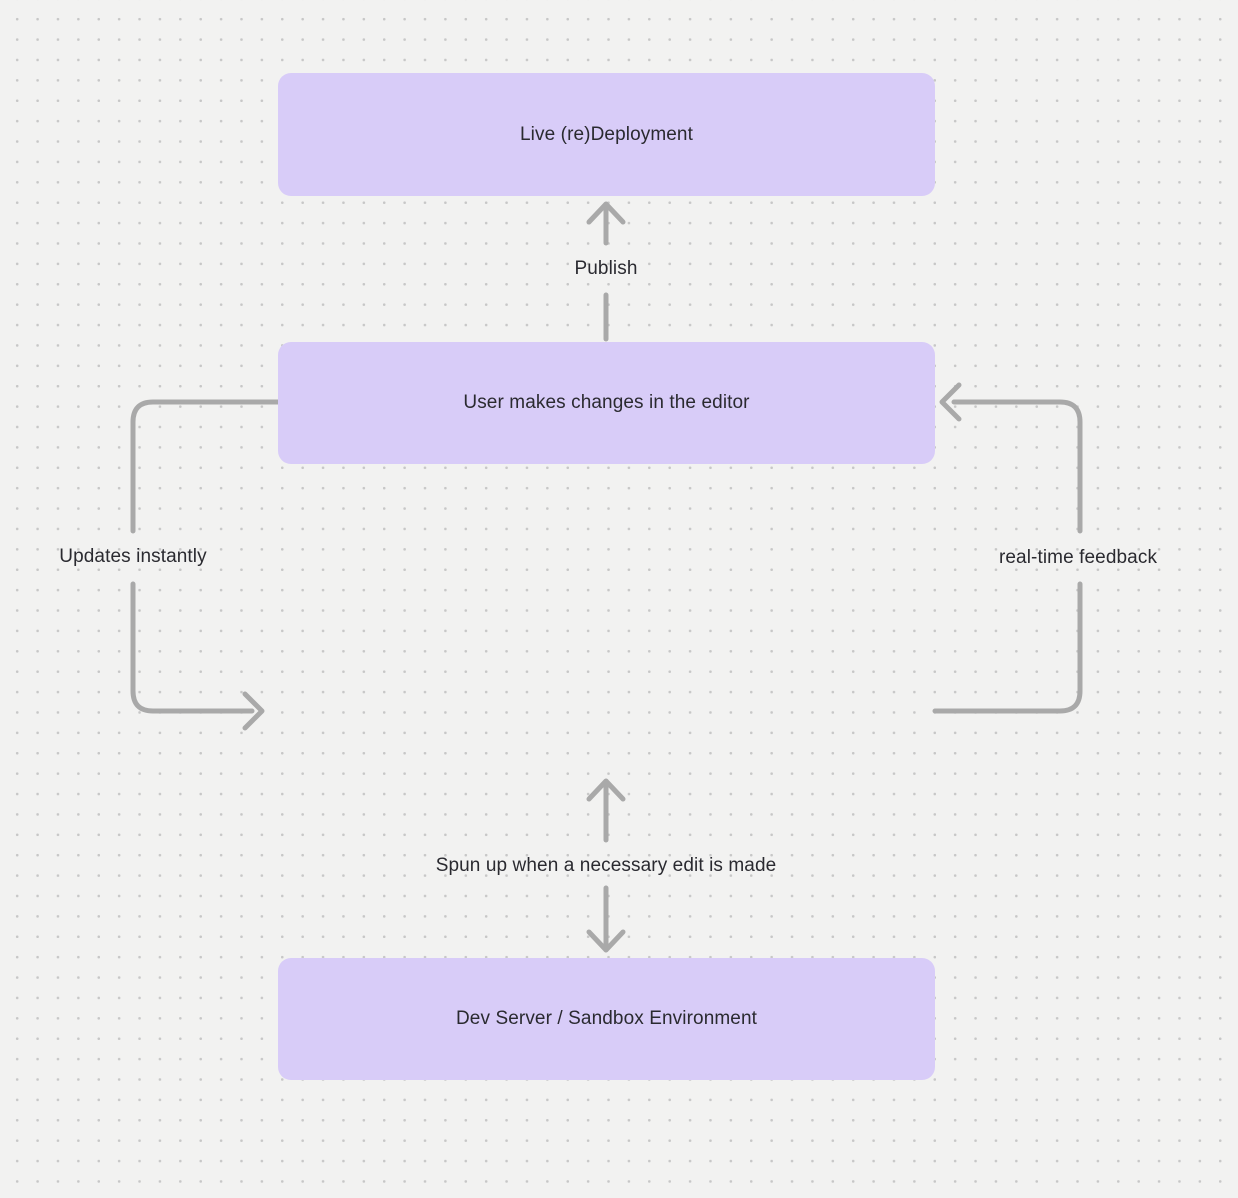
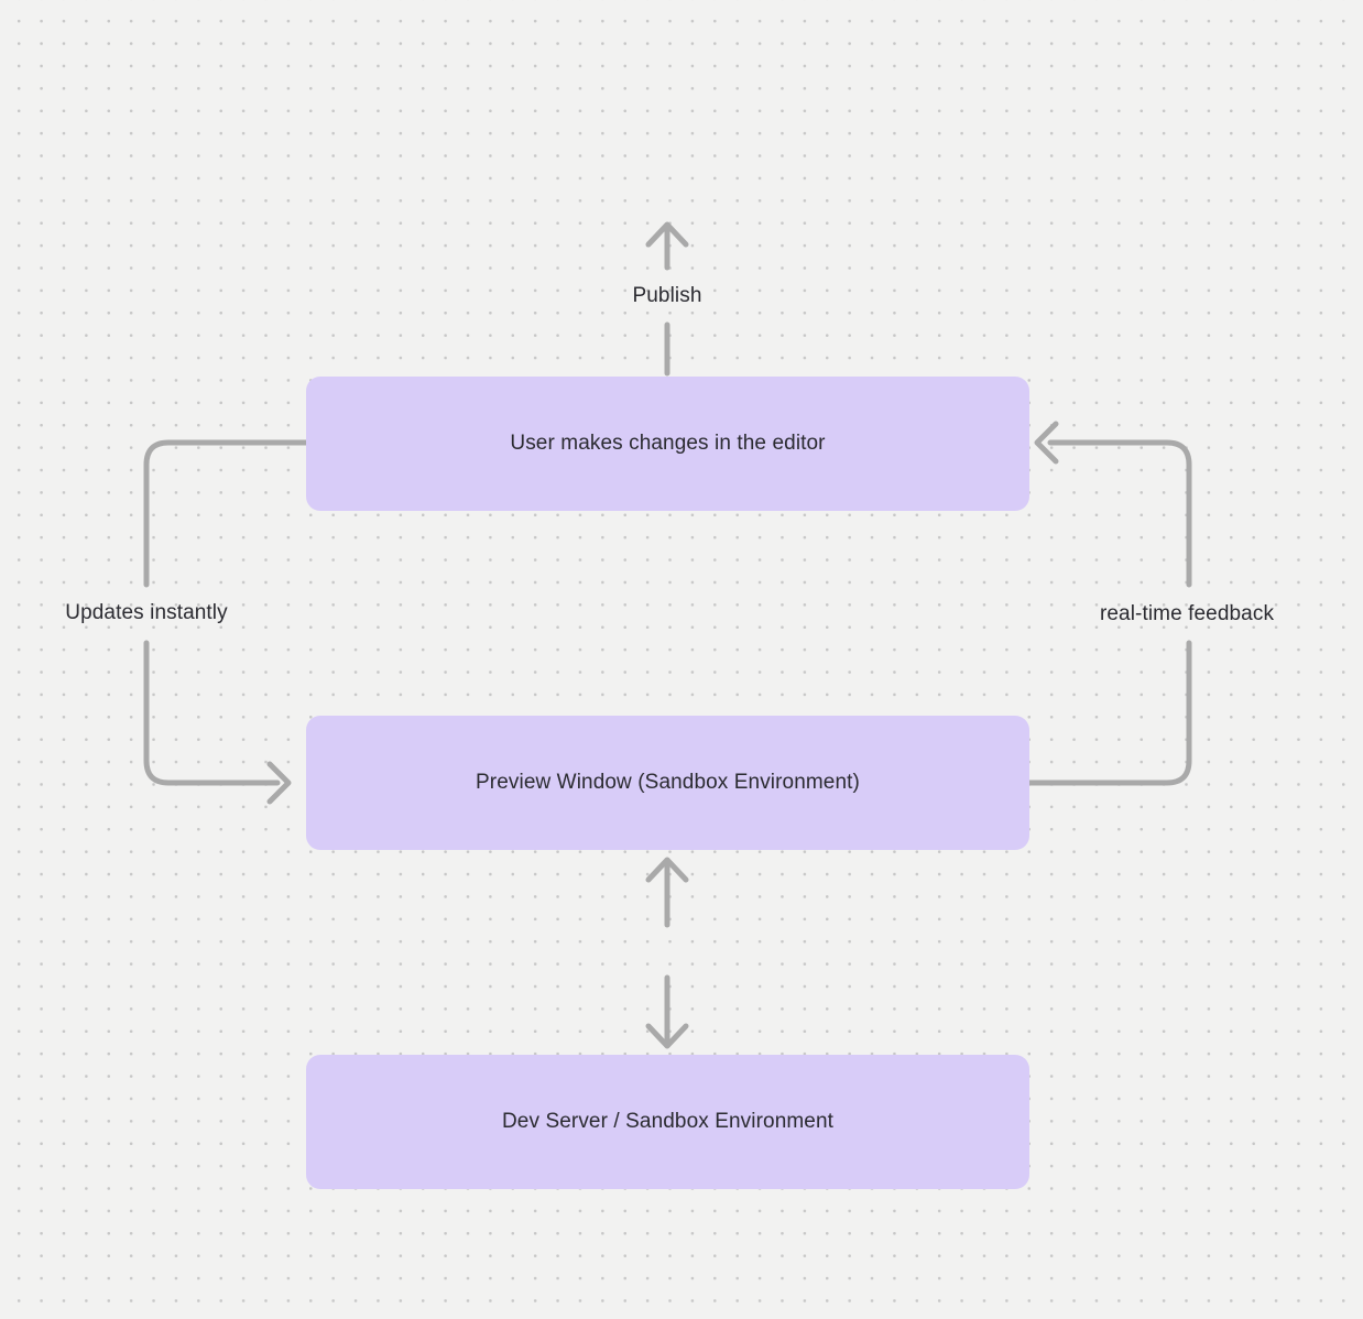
- Live (re)Deployment
  User makes changes in the editor
+ Preview Window (Sandbox Environment)
  Dev Server / Sandbox Environment
  Publish
  Updates instantly
  real-time feedback
- Spun up when a necessary edit is made
